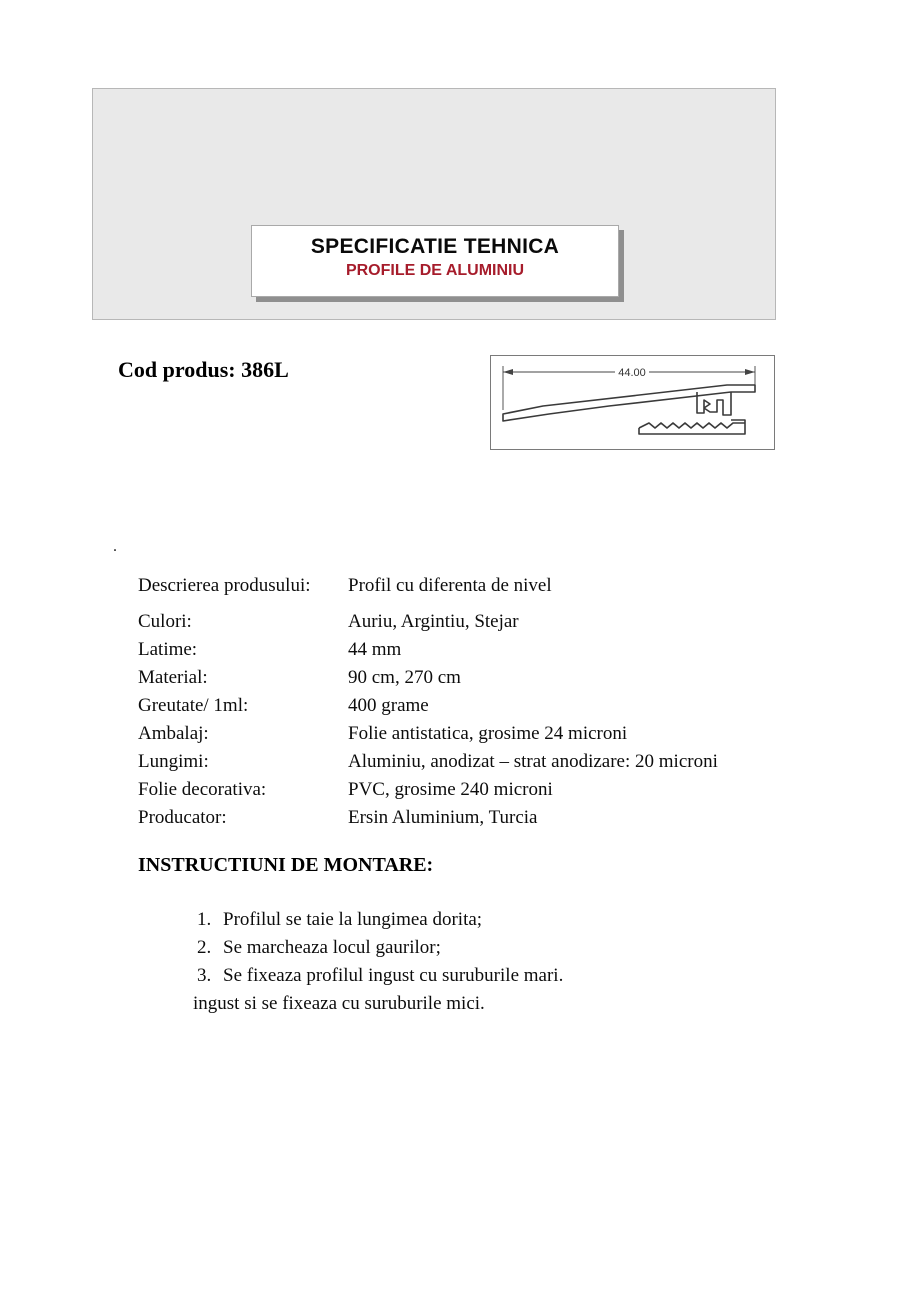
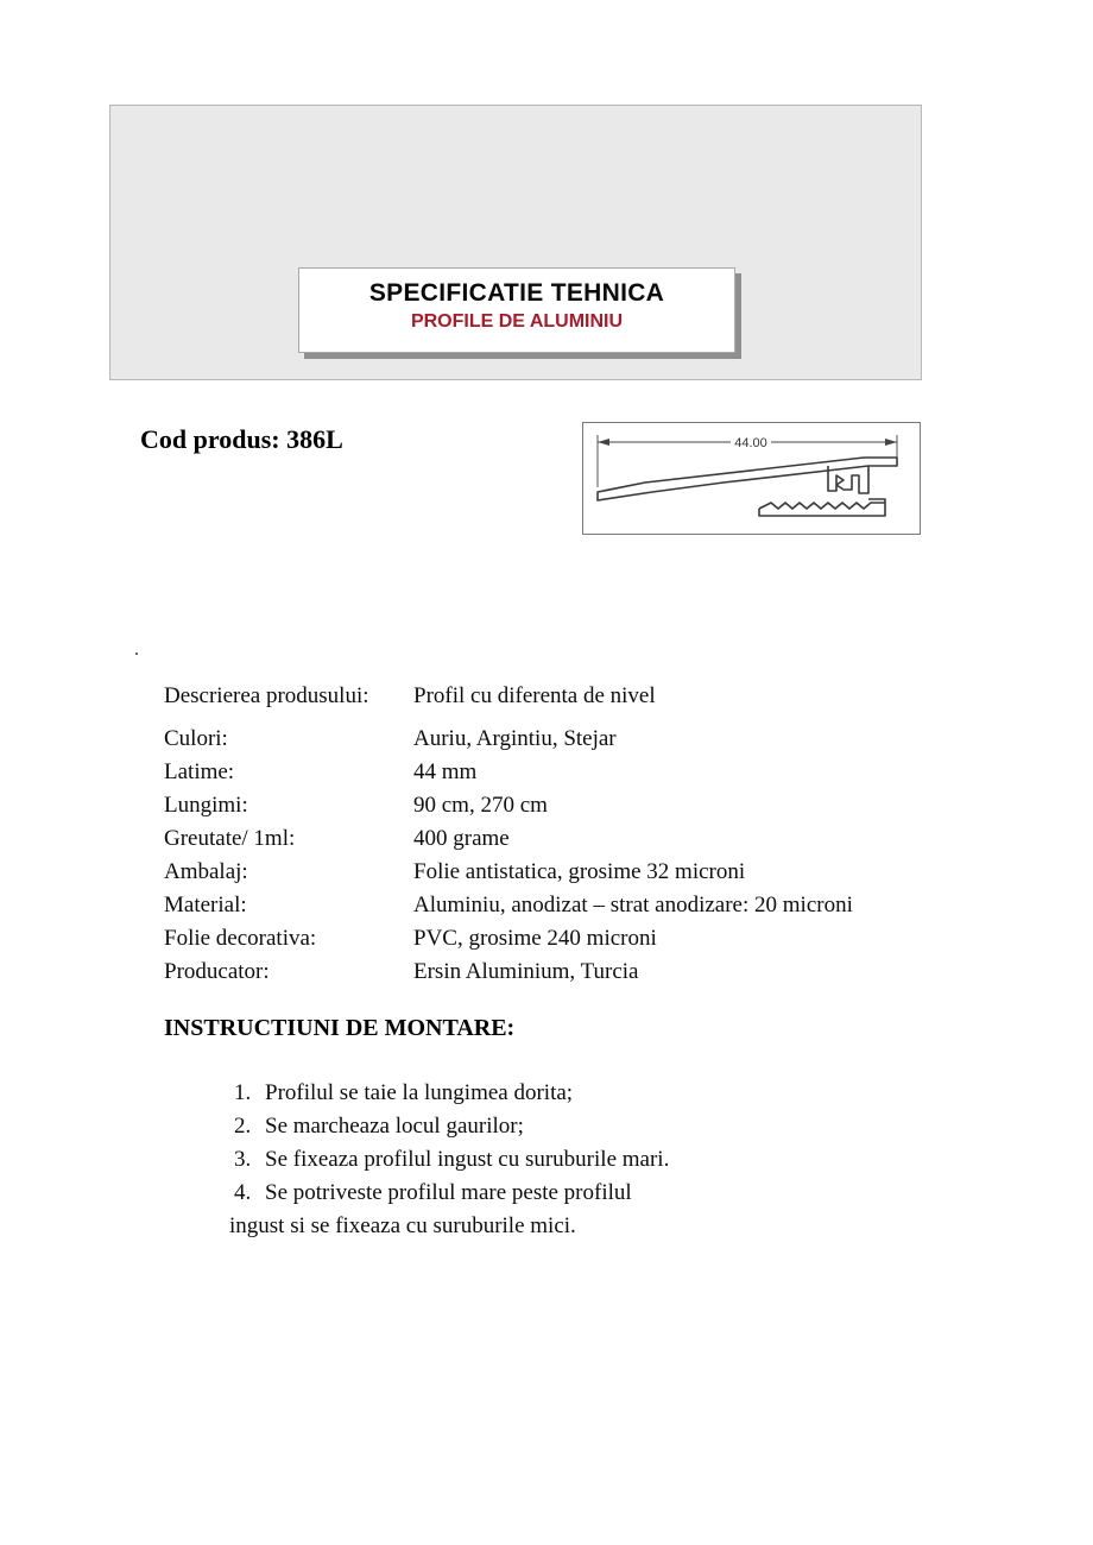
  SPECIFICATIE TEHNICA
  PROFILE DE ALUMINIU
  Cod produs: 386L
  44.00
  .
  Descrierea produsului: Profil cu diferenta de nivel
  Culori: Auriu, Argintiu, Stejar
  Latime: 44 mm
- Material: 90 cm, 270 cm
+ Lungimi: 90 cm, 270 cm
  Greutate/ 1ml: 400 grame
- Ambalaj: Folie antistatica, grosime 24 microni
+ Ambalaj: Folie antistatica, grosime 32 microni
- Lungimi: Aluminiu, anodizat – strat anodizare: 20 microni
+ Material: Aluminiu, anodizat – strat anodizare: 20 microni
  Folie decorativa: PVC, grosime 240 microni
  Producator: Ersin Aluminium, Turcia
  INSTRUCTIUNI DE MONTARE:
  1. Profilul se taie la lungimea dorita;
  2. Se marcheaza locul gaurilor;
  3. Se fixeaza profilul ingust cu suruburile mari.
+ 4. Se potriveste profilul mare peste profilul
  ingust si se fixeaza cu suruburile mici.
